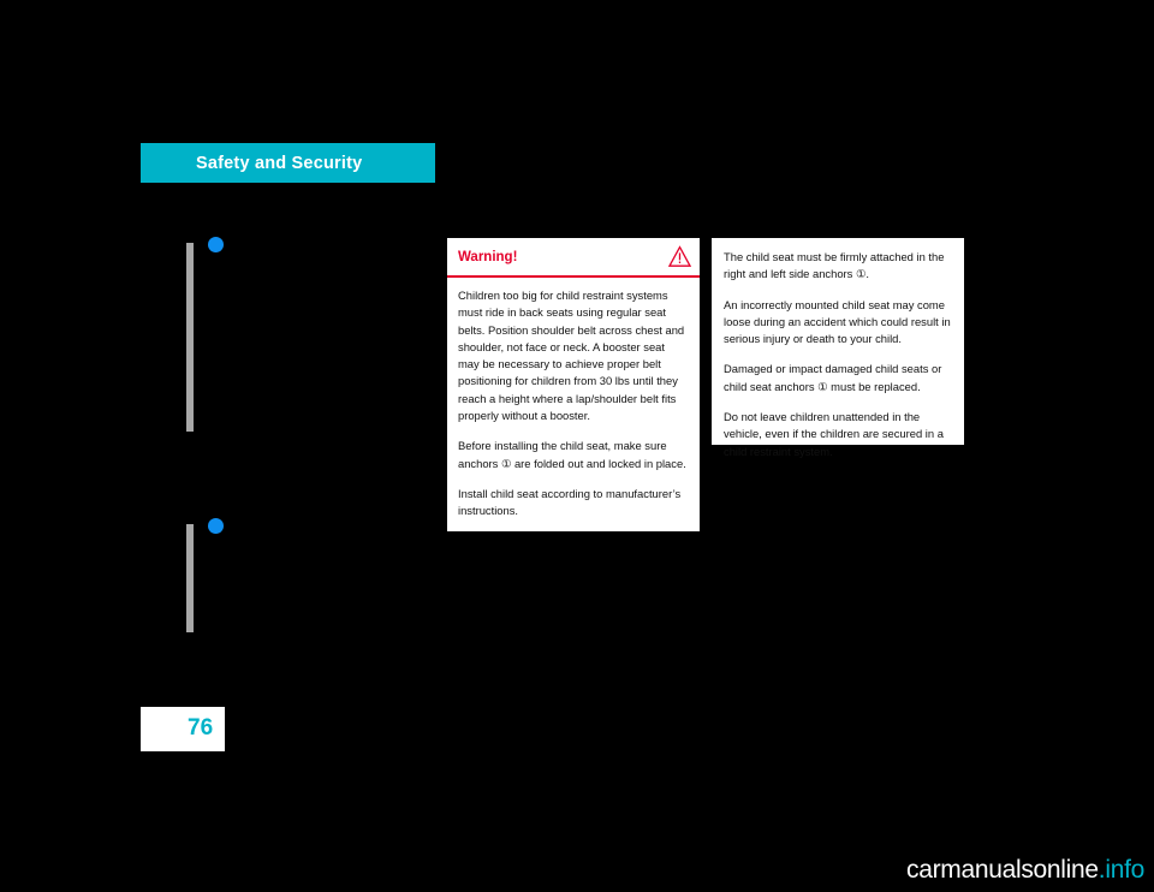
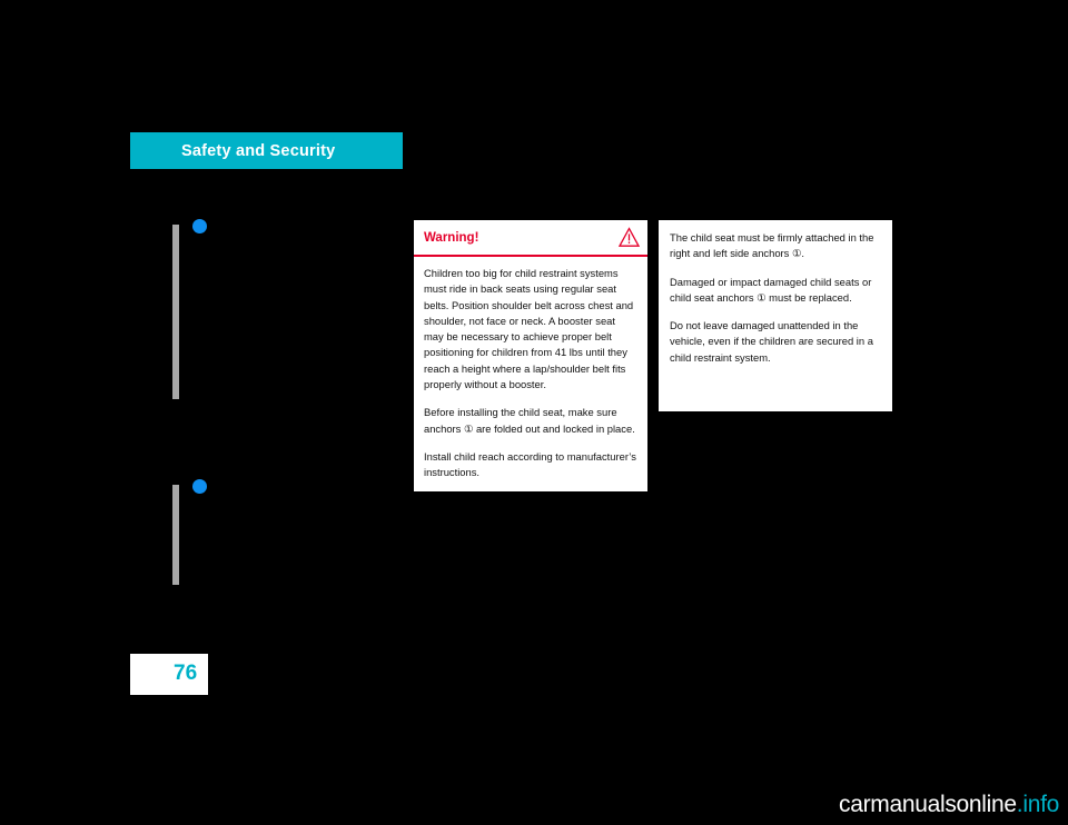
  Safety and Security
  Warning!
- Children too big for child restraint systems must ride in back seats using regular seat belts. Position shoulder belt across chest and shoulder, not face or neck. A booster seat may be necessary to achieve proper belt positioning for children from 30 lbs until they reach a height where a lap/shoulder belt fits properly without a booster.
+ Children too big for child restraint systems must ride in back seats using regular seat belts. Position shoulder belt across chest and shoulder, not face or neck. A booster seat may be necessary to achieve proper belt positioning for children from 41 lbs until they reach a height where a lap/shoulder belt fits properly without a booster.
  Before installing the child seat, make sure anchors ① are folded out and locked in place.
- Install child seat according to manufacturer’s instructions.
+ Install child reach according to manufacturer’s instructions.
  The child seat must be firmly attached in the right and left side anchors ①.
- An incorrectly mounted child seat may come loose during an accident which could result in serious injury or death to your child.
  Damaged or impact damaged child seats or child seat anchors ① must be replaced.
- Do not leave children unattended in the vehicle, even if the children are secured in a child restraint system.
+ Do not leave damaged unattended in the vehicle, even if the children are secured in a child restraint system.
  76
  carmanualsonline.info
